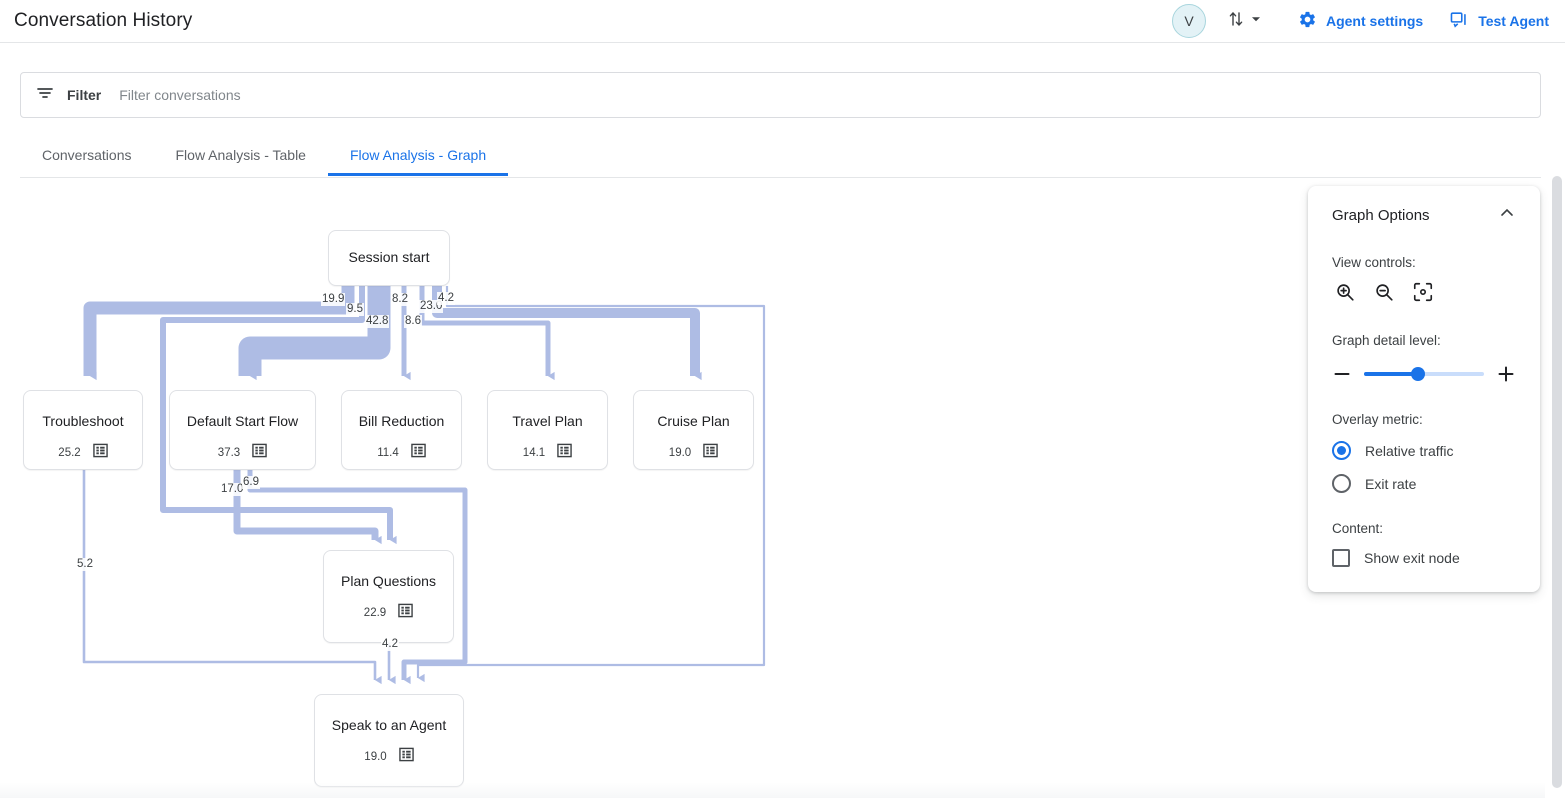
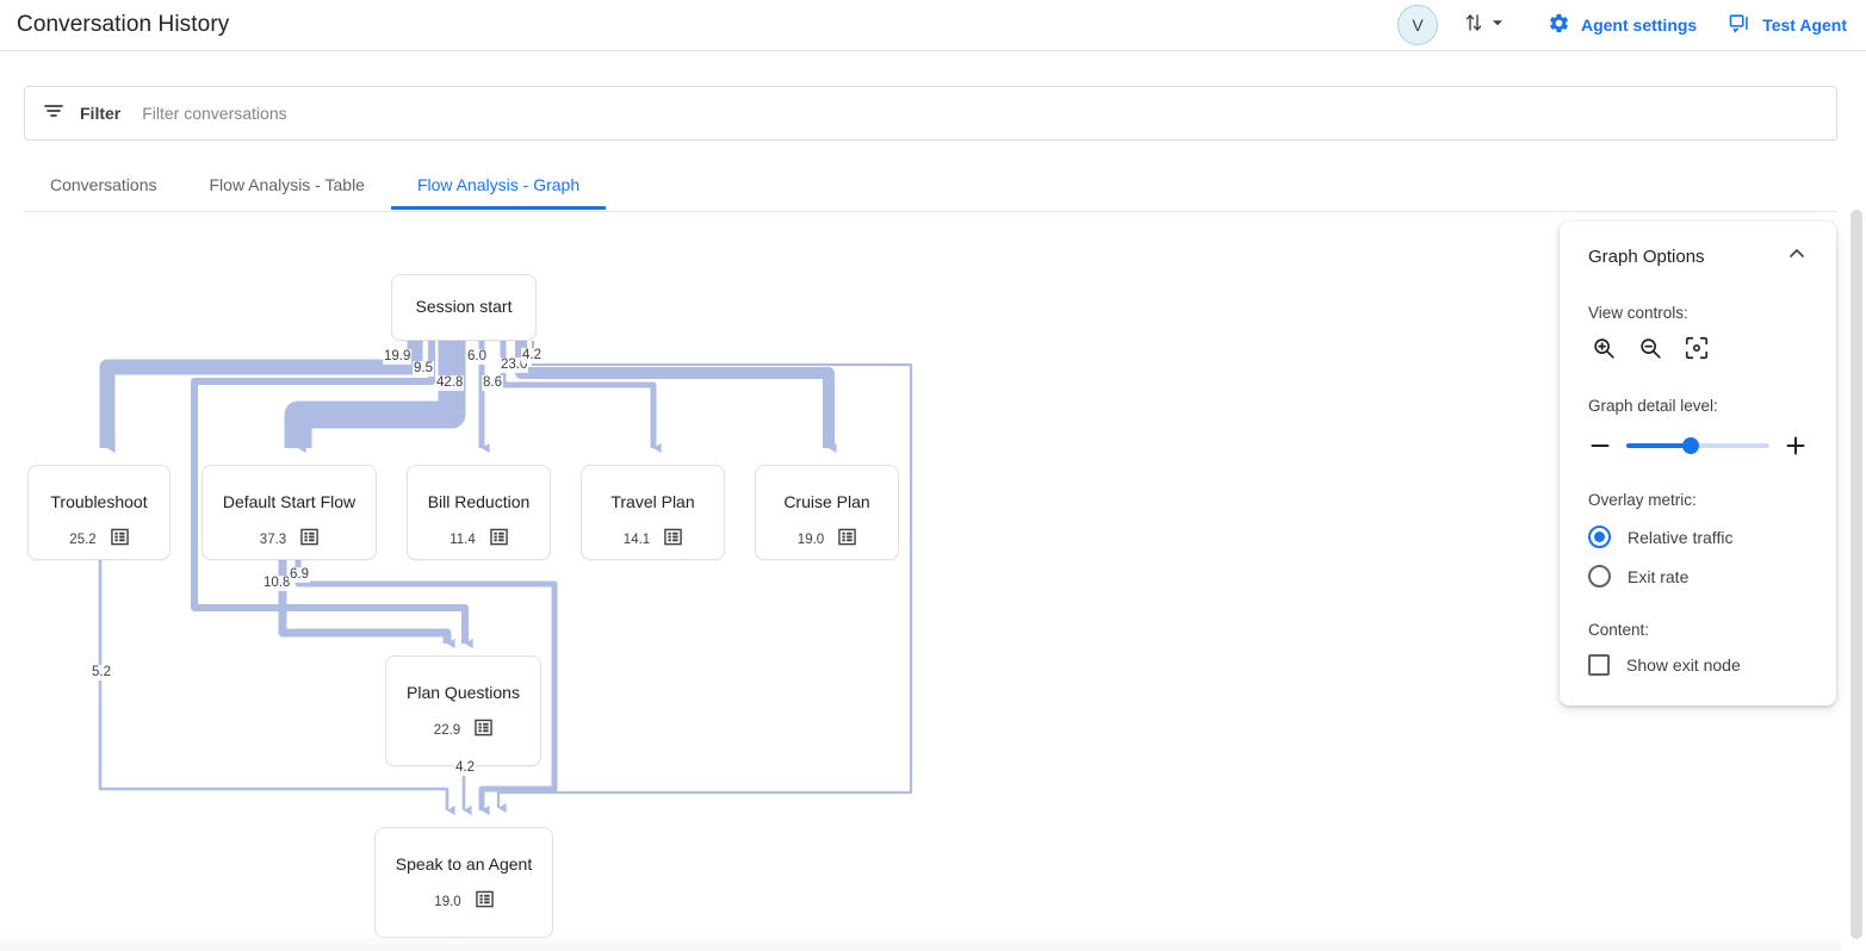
  Conversation History
  V
  Agent settings
  Test Agent
  Filter
  Filter conversations
  Conversations
  Flow Analysis - Table
  Flow Analysis - Graph
  Session start
  Troubleshoot
  25.2
  Default Start Flow
  37.3
  Bill Reduction
  11.4
  Travel Plan
  14.1
  Cruise Plan
  19.0
  Plan Questions
  22.9
  Speak to an Agent
  19.0
  19.9
  9.5
  42.8
- 8.2
+ 6.0
  8.6
  23.0
  4.2
- 17.0
+ 10.8
  6.9
  5.2
  4.2
  Graph Options
  View controls:
  Graph detail level:
  Overlay metric:
  Relative traffic
  Exit rate
  Content:
  Show exit node
